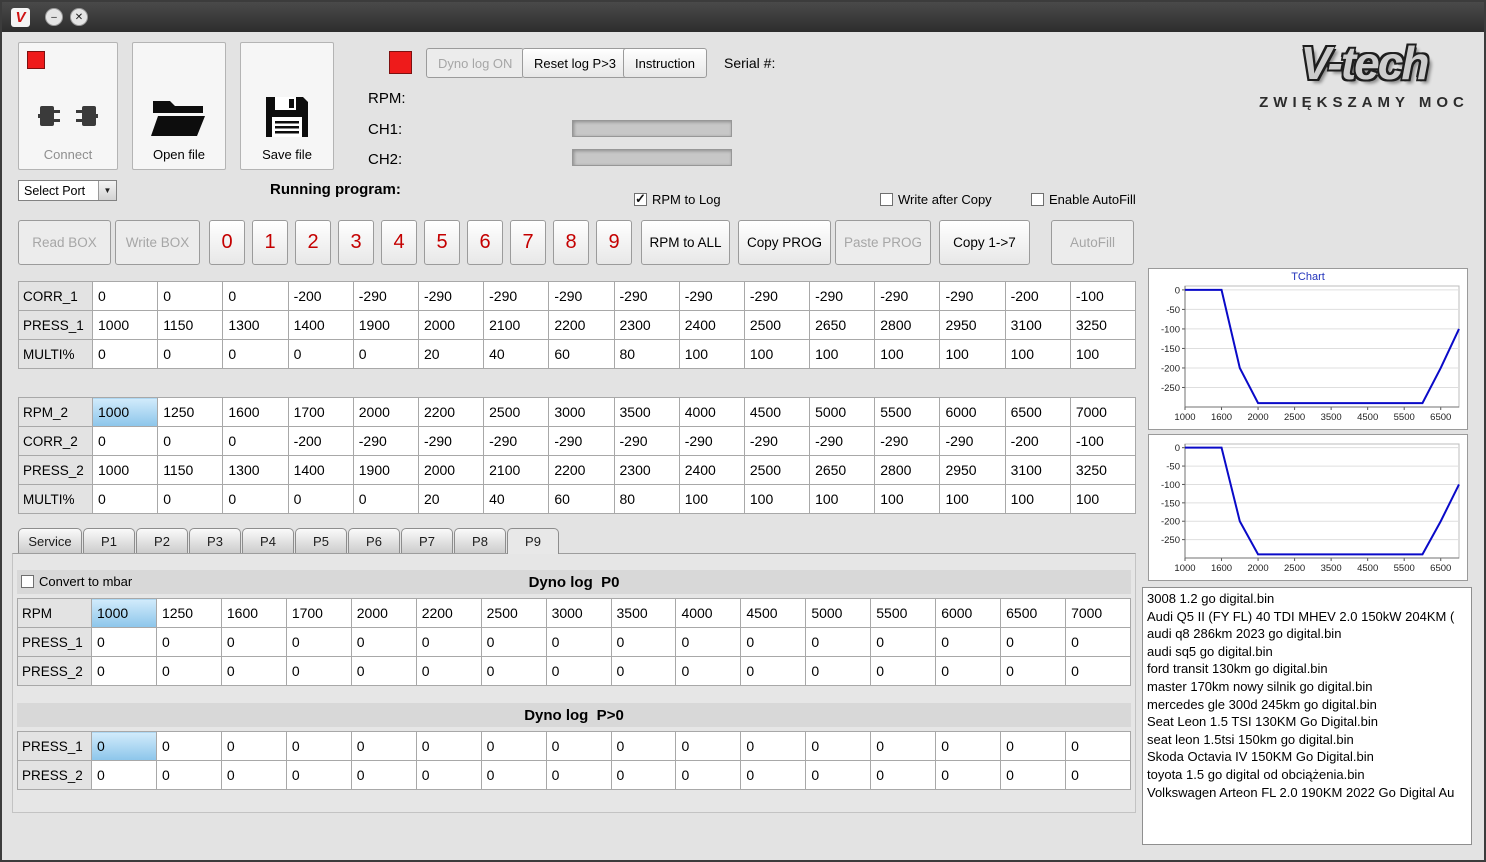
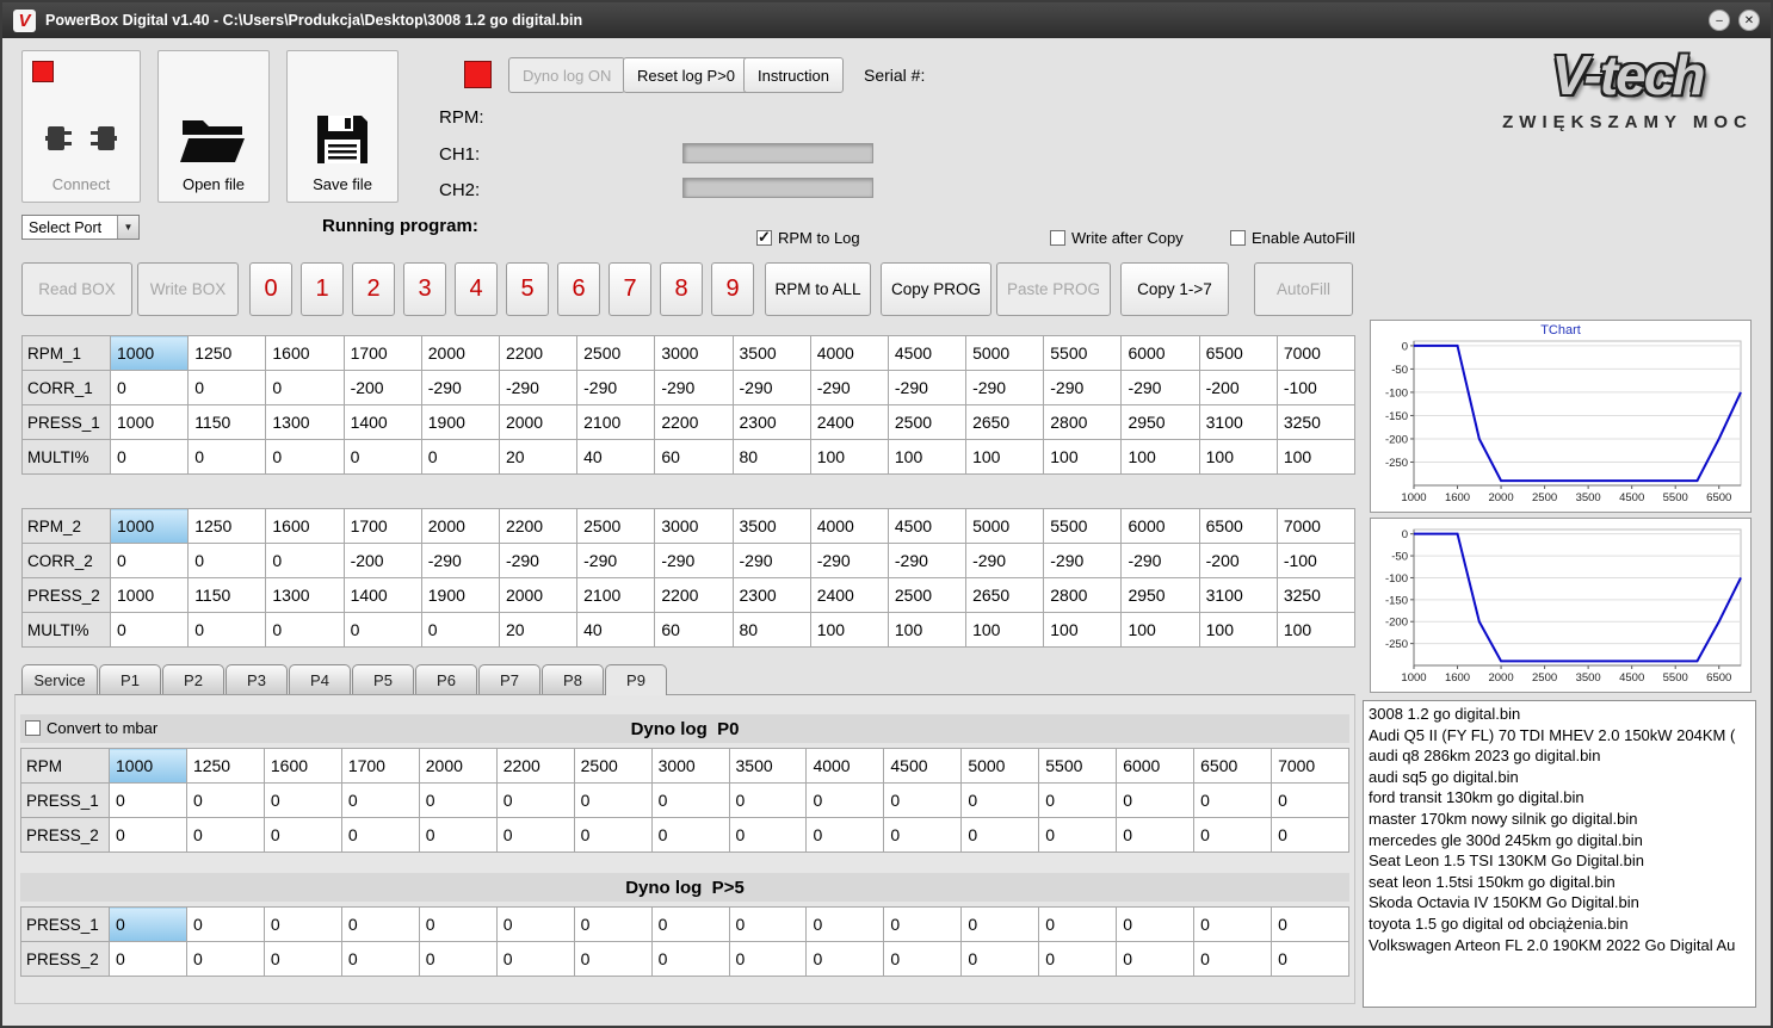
  V
+ PowerBox Digital v1.40 - C:\Users\Produkcja\Desktop\3008 1.2 go digital.bin
  –
  ✕
  Connect
  Open file
  Save file
  Dyno log ON
- Reset log P>3
+ Reset log P>0
  Instruction
  Serial #:
  RPM:
  CH1:
  CH2:
  Running program:
  RPM to Log
  Write after Copy
  Enable AutoFill
  Select Port
  ▼
  V-tech
  ZWIĘKSZAMY MOC
  Read BOX
  Write BOX
  0
  1
  2
  3
  4
  5
  6
  7
  8
  9
  RPM to ALL
  Copy PROG
  Paste PROG
  Copy 1->7
  AutoFill
+ RPM_1	1000	1250	1600	1700	2000	2200	2500	3000	3500	4000	4500	5000	5500	6000	6500	7000
  CORR_1	0	0	0	-200	-290	-290	-290	-290	-290	-290	-290	-290	-290	-290	-200	-100
  PRESS_1	1000	1150	1300	1400	1900	2000	2100	2200	2300	2400	2500	2650	2800	2950	3100	3250
  MULTI%	0	0	0	0	0	20	40	60	80	100	100	100	100	100	100	100
  RPM_2	1000	1250	1600	1700	2000	2200	2500	3000	3500	4000	4500	5000	5500	6000	6500	7000
  CORR_2	0	0	0	-200	-290	-290	-290	-290	-290	-290	-290	-290	-290	-290	-200	-100
  PRESS_2	1000	1150	1300	1400	1900	2000	2100	2200	2300	2400	2500	2650	2800	2950	3100	3250
  MULTI%	0	0	0	0	0	20	40	60	80	100	100	100	100	100	100	100
  Service
  P1
  P2
  P3
  P4
  P5
  P6
  P7
  P8
  P9
  Convert to mbar
  Dyno log P0
  RPM	1000	1250	1600	1700	2000	2200	2500	3000	3500	4000	4500	5000	5500	6000	6500	7000
  PRESS_1	0	0	0	0	0	0	0	0	0	0	0	0	0	0	0	0
  PRESS_2	0	0	0	0	0	0	0	0	0	0	0	0	0	0	0	0
- Dyno log P>0
+ Dyno log P>5
  PRESS_1	0	0	0	0	0	0	0	0	0	0	0	0	0	0	0	0
  PRESS_2	0	0	0	0	0	0	0	0	0	0	0	0	0	0	0	0
  TChart
  0
  -50
  -100
  -150
  -200
  -250
  1000
  1600
  2000
  2500
  3500
  4500
  5500
  6500
  0
  -50
  -100
  -150
  -200
  -250
  1000
  1600
  2000
  2500
  3500
  4500
  5500
  6500
  3008 1.2 go digital.bin
- Audi Q5 II (FY FL) 40 TDI MHEV 2.0 150kW 204KM (
+ Audi Q5 II (FY FL) 70 TDI MHEV 2.0 150kW 204KM (
  audi q8 286km 2023 go digital.bin
  audi sq5 go digital.bin
  ford transit 130km go digital.bin
  master 170km nowy silnik go digital.bin
  mercedes gle 300d 245km go digital.bin
  Seat Leon 1.5 TSI 130KM Go Digital.bin
  seat leon 1.5tsi 150km go digital.bin
  Skoda Octavia IV 150KM Go Digital.bin
  toyota 1.5 go digital od obciążenia.bin
  Volkswagen Arteon FL 2.0 190KM 2022 Go Digital Au
